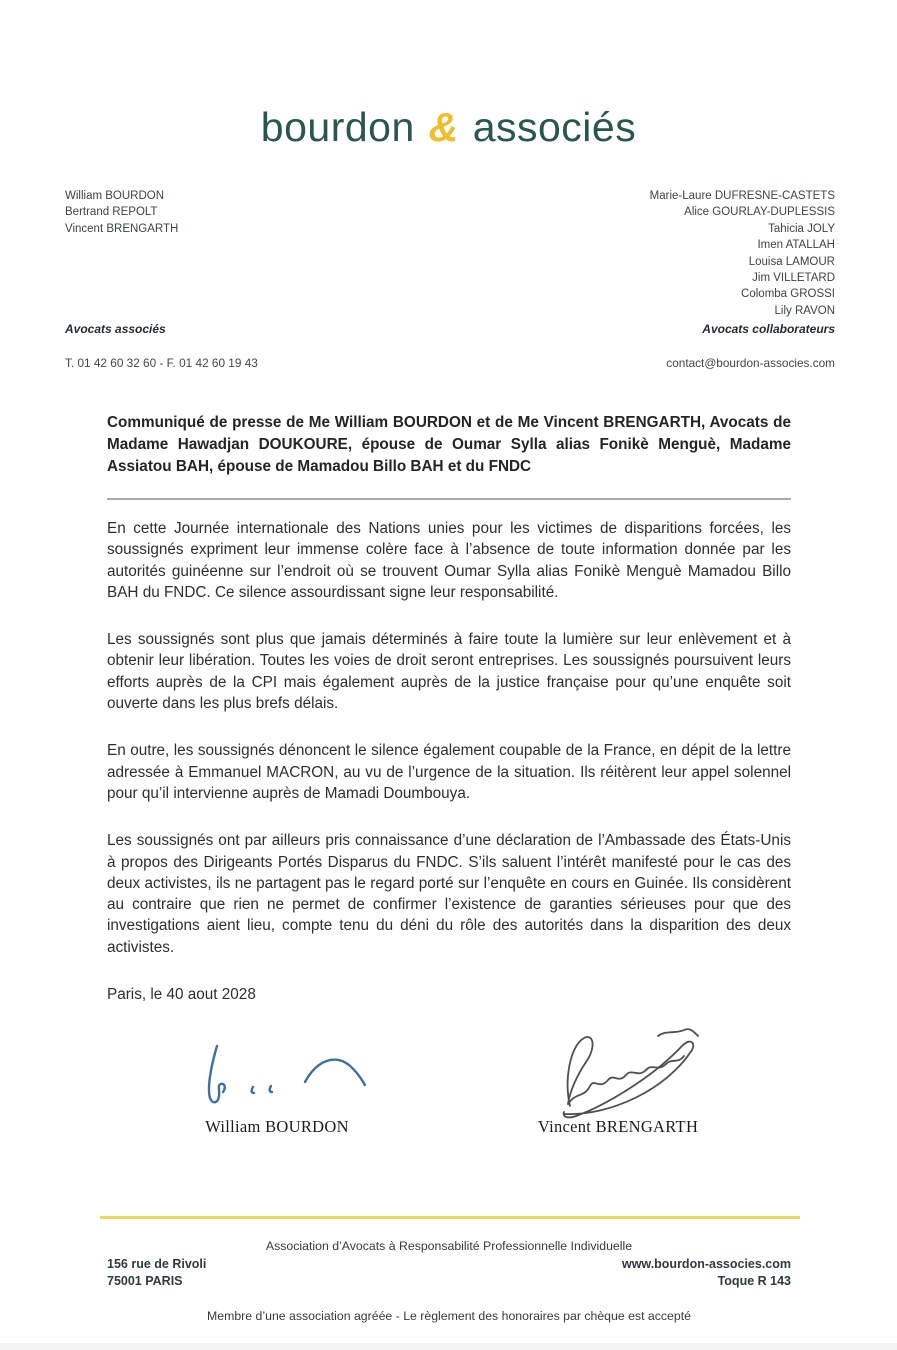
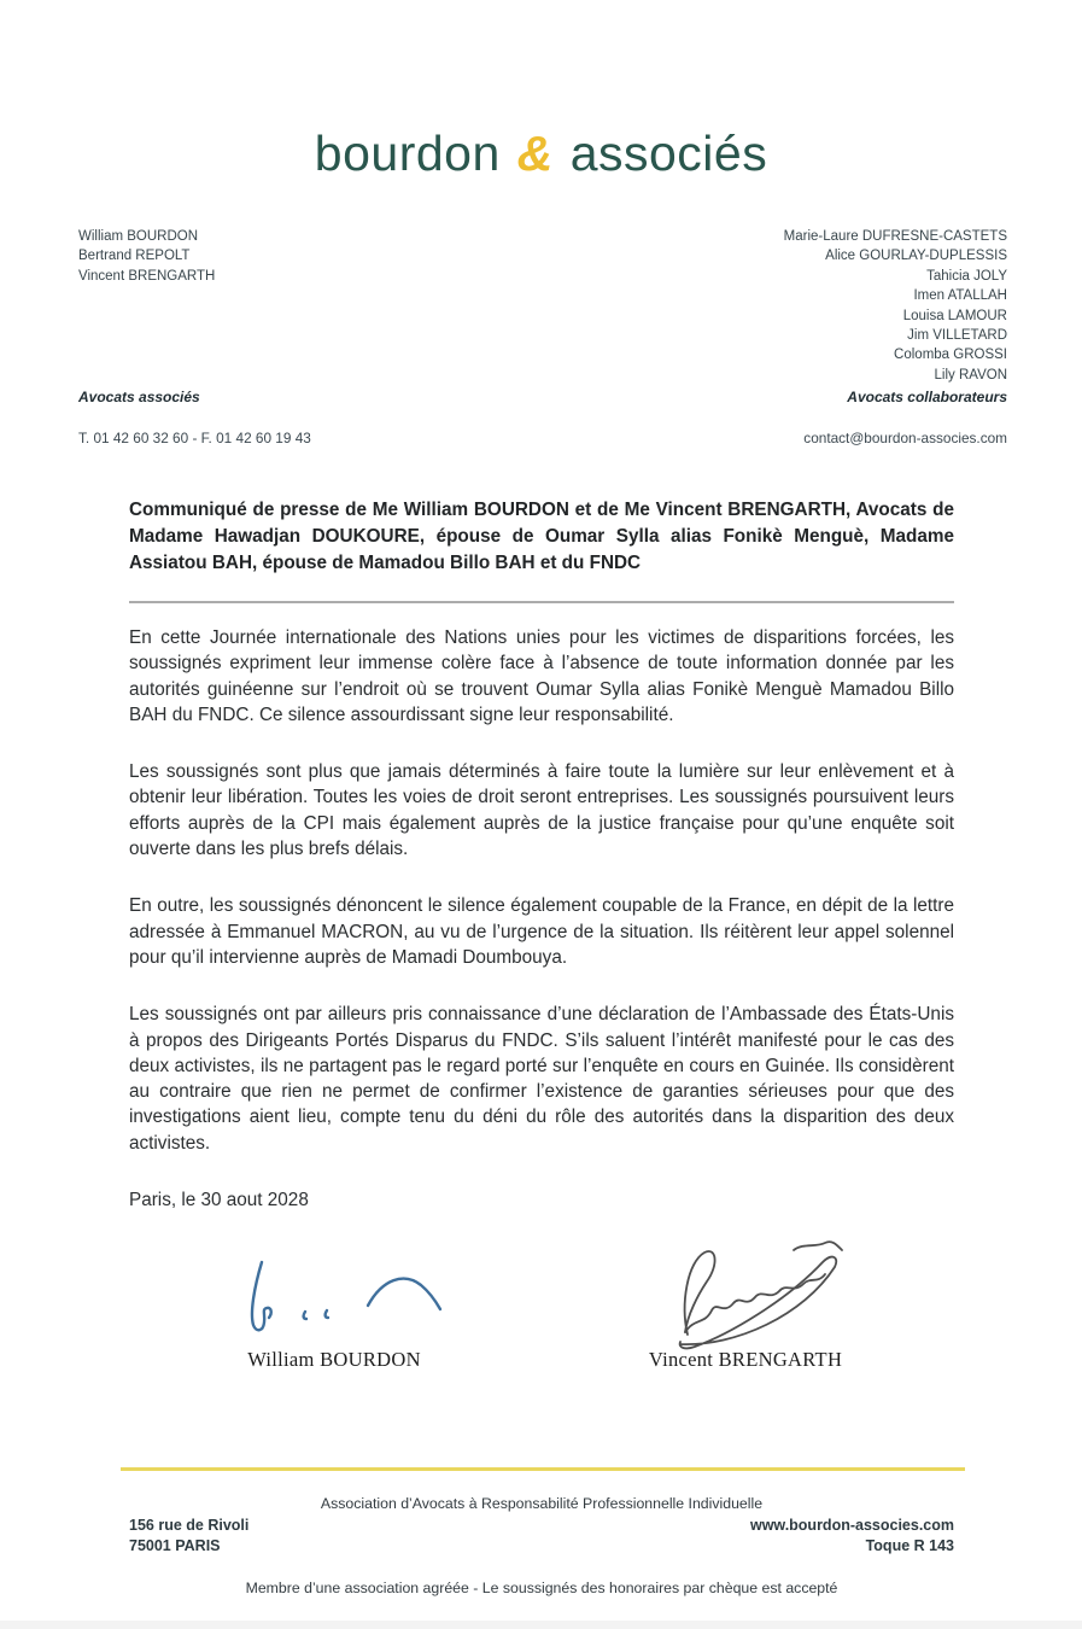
  bourdon & associés
  William BOURDON
  Bertrand REPOLT
  Vincent BRENGARTH
  Marie-Laure DUFRESNE-CASTETS
  Alice GOURLAY-DUPLESSIS
  Tahicia JOLY
  Imen ATALLAH
  Louisa LAMOUR
  Jim VILLETARD
  Colomba GROSSI
  Lily RAVON
  Avocats associés
  Avocats collaborateurs
  T. 01 42 60 32 60 - F. 01 42 60 19 43
  contact@bourdon-associes.com
  Communiqué de presse de Me William BOURDON et de Me Vincent BRENGARTH, Avocats de Madame Hawadjan DOUKOURE, épouse de Oumar Sylla alias Fonikè Menguè, Madame Assiatou BAH, épouse de Mamadou Billo BAH et du FNDC
  En cette Journée internationale des Nations unies pour les victimes de disparitions forcées, les soussignés expriment leur immense colère face à l’absence de toute information donnée par les autorités guinéenne sur l’endroit où se trouvent Oumar Sylla alias Fonikè Menguè Mamadou Billo BAH du FNDC. Ce silence assourdissant signe leur responsabilité.
  Les soussignés sont plus que jamais déterminés à faire toute la lumière sur leur enlèvement et à obtenir leur libération. Toutes les voies de droit seront entreprises. Les soussignés poursuivent leurs efforts auprès de la CPI mais également auprès de la justice française pour qu’une enquête soit ouverte dans les plus brefs délais.
  En outre, les soussignés dénoncent le silence également coupable de la France, en dépit de la lettre adressée à Emmanuel MACRON, au vu de l’urgence de la situation. Ils réitèrent leur appel solennel pour qu’il intervienne auprès de Mamadi Doumbouya.
  Les soussignés ont par ailleurs pris connaissance d’une déclaration de l’Ambassade des États-Unis à propos des Dirigeants Portés Disparus du FNDC. S’ils saluent l’intérêt manifesté pour le cas des deux activistes, ils ne partagent pas le regard porté sur l’enquête en cours en Guinée. Ils considèrent au contraire que rien ne permet de confirmer l’existence de garanties sérieuses pour que des investigations aient lieu, compte tenu du déni du rôle des autorités dans la disparition des deux activistes.
- Paris, le 40 aout 2028
+ Paris, le 30 aout 2028
  William BOURDON
  Vincent BRENGARTH
  Association d’Avocats à Responsabilité Professionnelle Individuelle
  156 rue de Rivoli
  75001 PARIS
  www.bourdon-associes.com
  Toque R 143
- Membre d’une association agréée - Le règlement des honoraires par chèque est accepté
+ Membre d’une association agréée - Le soussignés des honoraires par chèque est accepté
